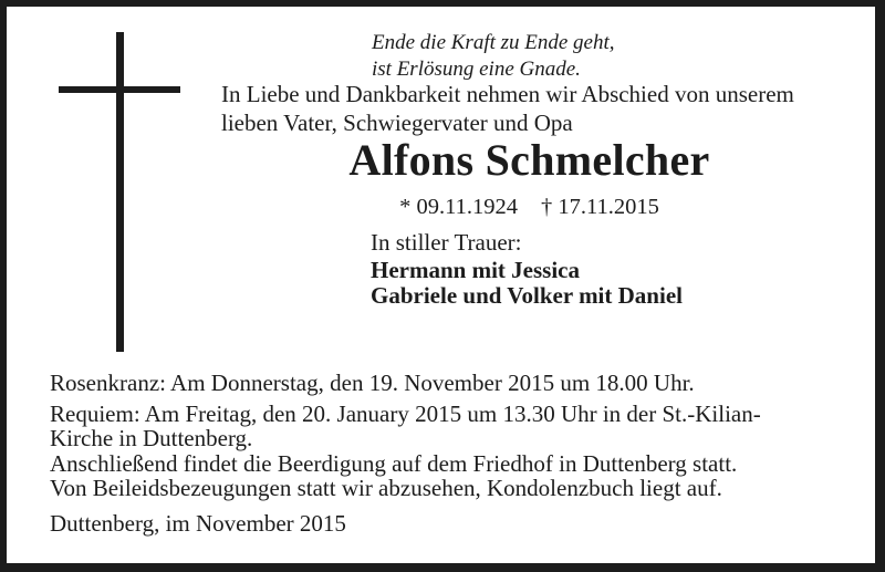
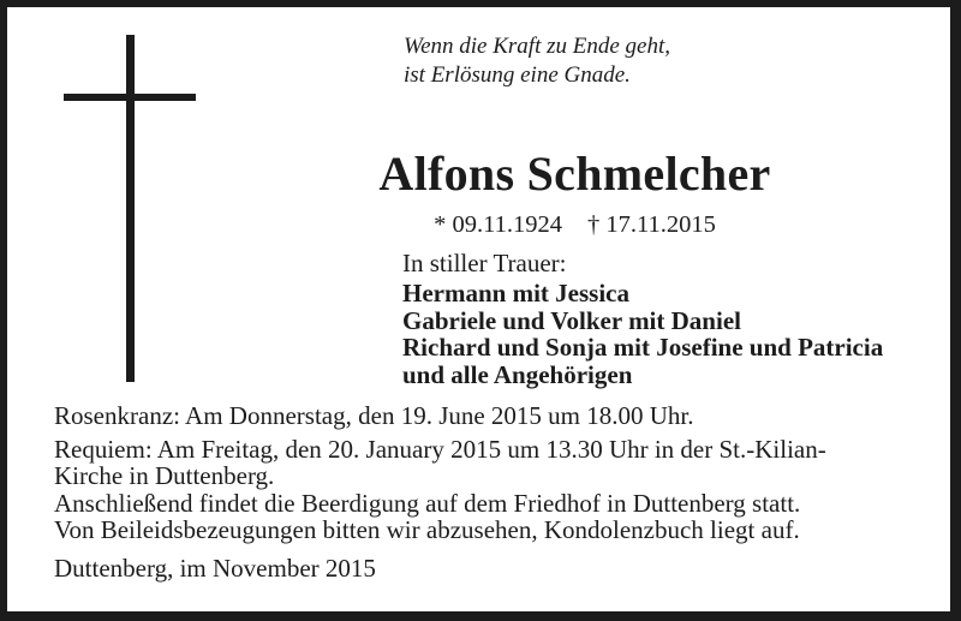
- Ende die Kraft zu Ende geht,
+ Wenn die Kraft zu Ende geht,
  ist Erlösung eine Gnade.
- In Liebe und Dankbarkeit nehmen wir Abschied von unserem
- lieben Vater, Schwiegervater und Opa
  Alfons Schmelcher
  * 09.11.1924 † 17.11.2015
  In stiller Trauer:
  Hermann mit Jessica
  Gabriele und Volker mit Daniel
+ Richard und Sonja mit Josefine und Patricia
+ und alle Angehörigen
- Rosenkranz: Am Donnerstag, den 19. November 2015 um 18.00 Uhr.
+ Rosenkranz: Am Donnerstag, den 19. June 2015 um 18.00 Uhr.
  Requiem: Am Freitag, den 20. January 2015 um 13.30 Uhr in der St.-Kilian-
  Kirche in Duttenberg.
  Anschließend findet die Beerdigung auf dem Friedhof in Duttenberg statt.
- Von Beileidsbezeugungen statt wir abzusehen, Kondolenzbuch liegt auf.
+ Von Beileidsbezeugungen bitten wir abzusehen, Kondolenzbuch liegt auf.
  Duttenberg, im November 2015
